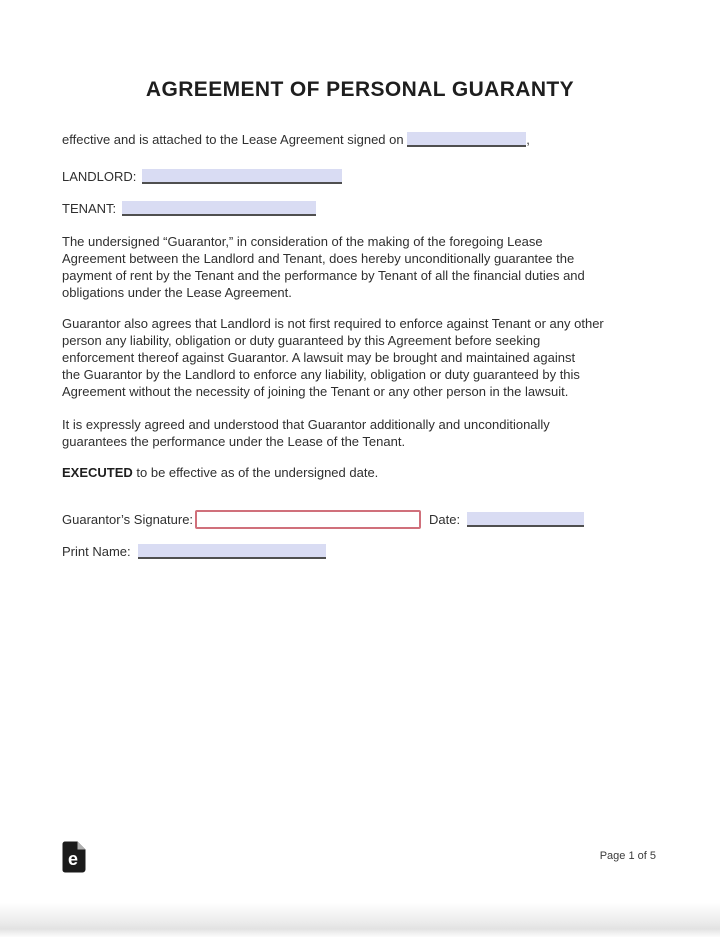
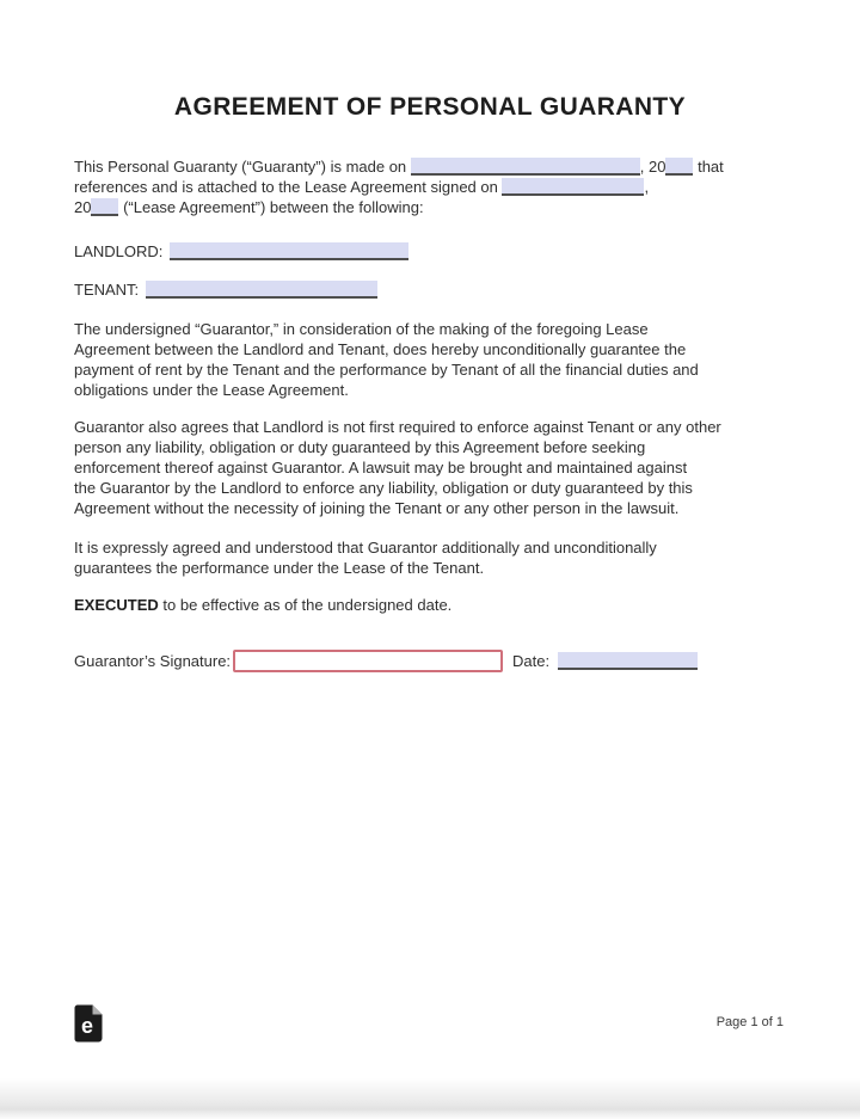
  AGREEMENT OF PERSONAL GUARANTY
+ This Personal Guaranty (“Guaranty”) is made on , 20 that
- effective and is attached to the Lease Agreement signed on ,
+ references and is attached to the Lease Agreement signed on ,
+ 20 (“Lease Agreement”) between the following:
  LANDLORD:
  TENANT:
  The undersigned “Guarantor,” in consideration of the making of the foregoing Lease
  Agreement between the Landlord and Tenant, does hereby unconditionally guarantee the
  payment of rent by the Tenant and the performance by Tenant of all the financial duties and
  obligations under the Lease Agreement.
  Guarantor also agrees that Landlord is not first required to enforce against Tenant or any other
  person any liability, obligation or duty guaranteed by this Agreement before seeking
  enforcement thereof against Guarantor. A lawsuit may be brought and maintained against
  the Guarantor by the Landlord to enforce any liability, obligation or duty guaranteed by this
  Agreement without the necessity of joining the Tenant or any other person in the lawsuit.
  It is expressly agreed and understood that Guarantor additionally and unconditionally
  guarantees the performance under the Lease of the Tenant.
  EXECUTED to be effective as of the undersigned date.
  Guarantor’s Signature: Date:
- Print Name:
  e
- Page 1 of 5
+ Page 1 of 1
